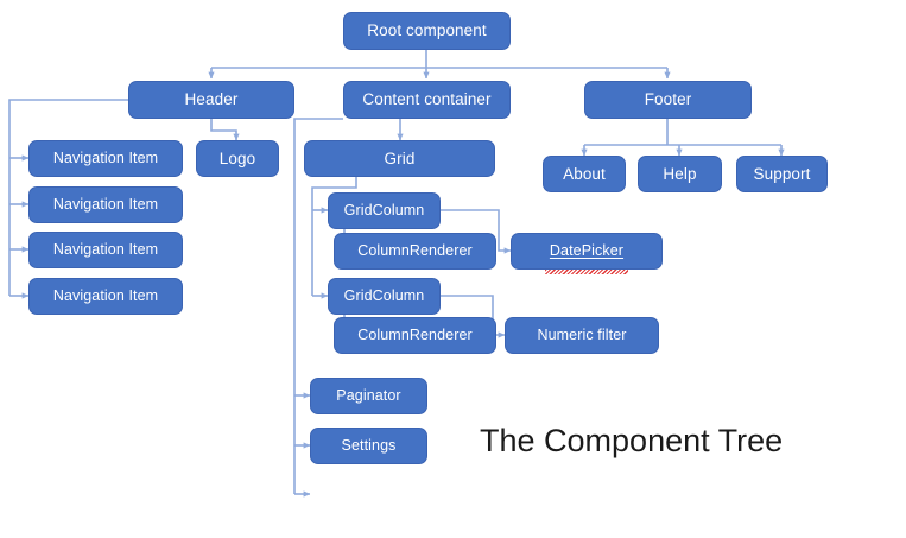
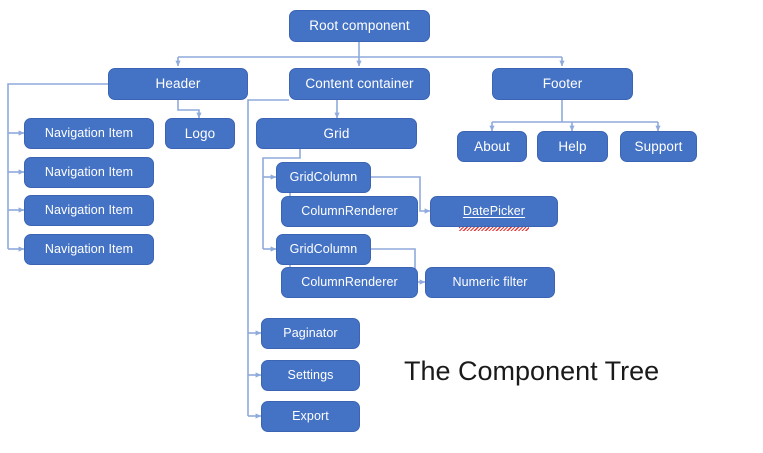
  Root component
  Header
  Content container
  Footer
  Logo
  Navigation Item
  Navigation Item
  Navigation Item
  Navigation Item
  Grid
  GridColumn
  ColumnRenderer
  DatePicker
  GridColumn
  ColumnRenderer
  Numeric filter
  Paginator
  Settings
+ Export
  About
  Help
  Support
  The Component Tree
